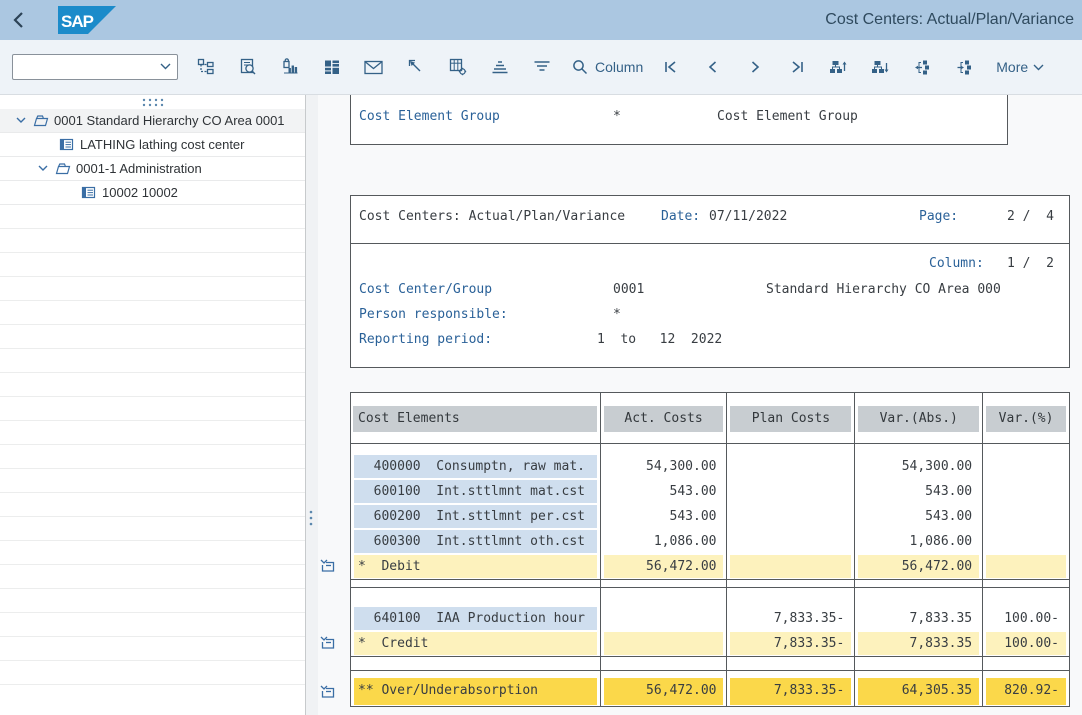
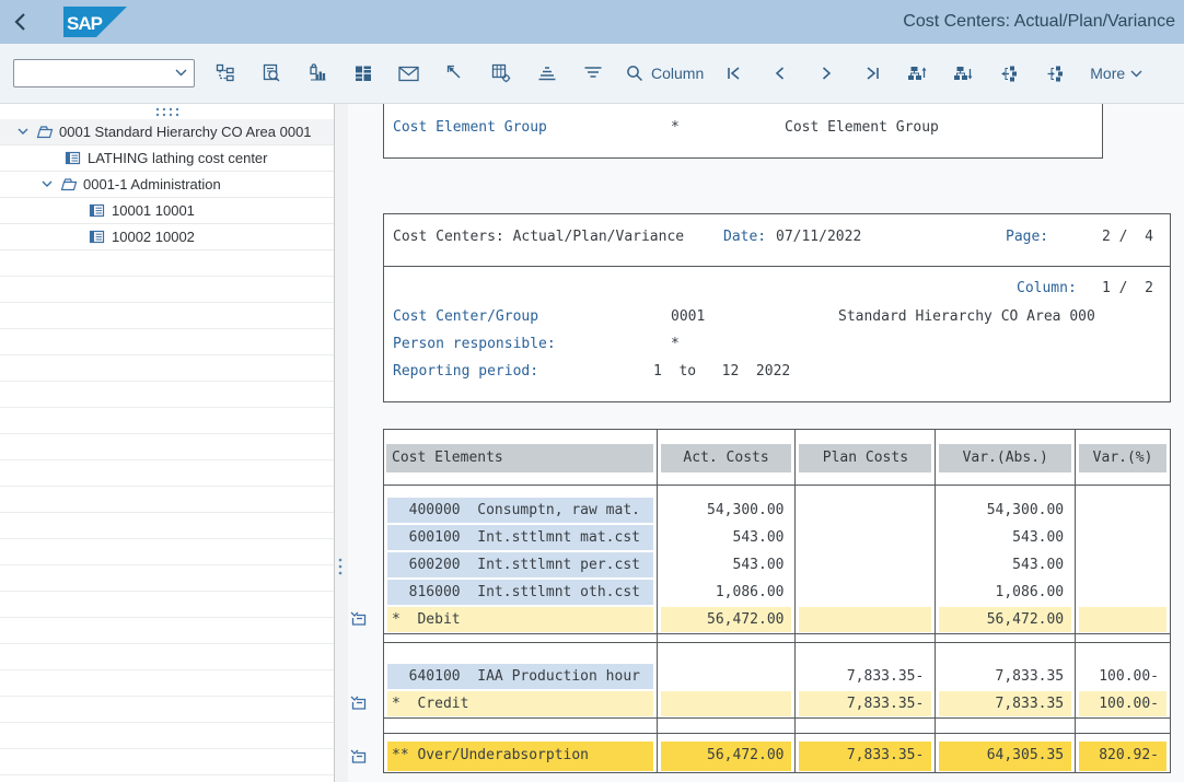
  SAP
  Cost Centers: Actual/Plan/Variance
  Column
  More
  0001 Standard Hierarchy CO Area 0001
  LATHING lathing cost center
  0001-1 Administration
+ 10001 10001
  10002 10002
  Cost Element Group
  *
  Cost Element Group
  Cost Centers: Actual/Plan/Variance
  Date:
  07/11/2022
  Page:
  2 / 4
  Column:
  1 / 2
  Cost Center/Group
  0001
  Standard Hierarchy CO Area 000
  Person responsible:
  *
  Reporting period:
  1 to 12 2022
  Cost Elements
  Act. Costs
  Plan Costs
  Var.(Abs.)
  Var.(%)
  400000 Consumptn, raw mat.
  54,300.00
  54,300.00
  600100 Int.sttlmnt mat.cst
  543.00
  543.00
  600200 Int.sttlmnt per.cst
  543.00
  543.00
- 600300 Int.sttlmnt oth.cst
+ 816000 Int.sttlmnt oth.cst
  1,086.00
  1,086.00
  * Debit
  56,472.00
  56,472.00
  640100 IAA Production hour
  7,833.35-
  7,833.35
  100.00-
  * Credit
  7,833.35-
  7,833.35
  100.00-
  ** Over/Underabsorption
  56,472.00
  7,833.35-
  64,305.35
  820.92-
